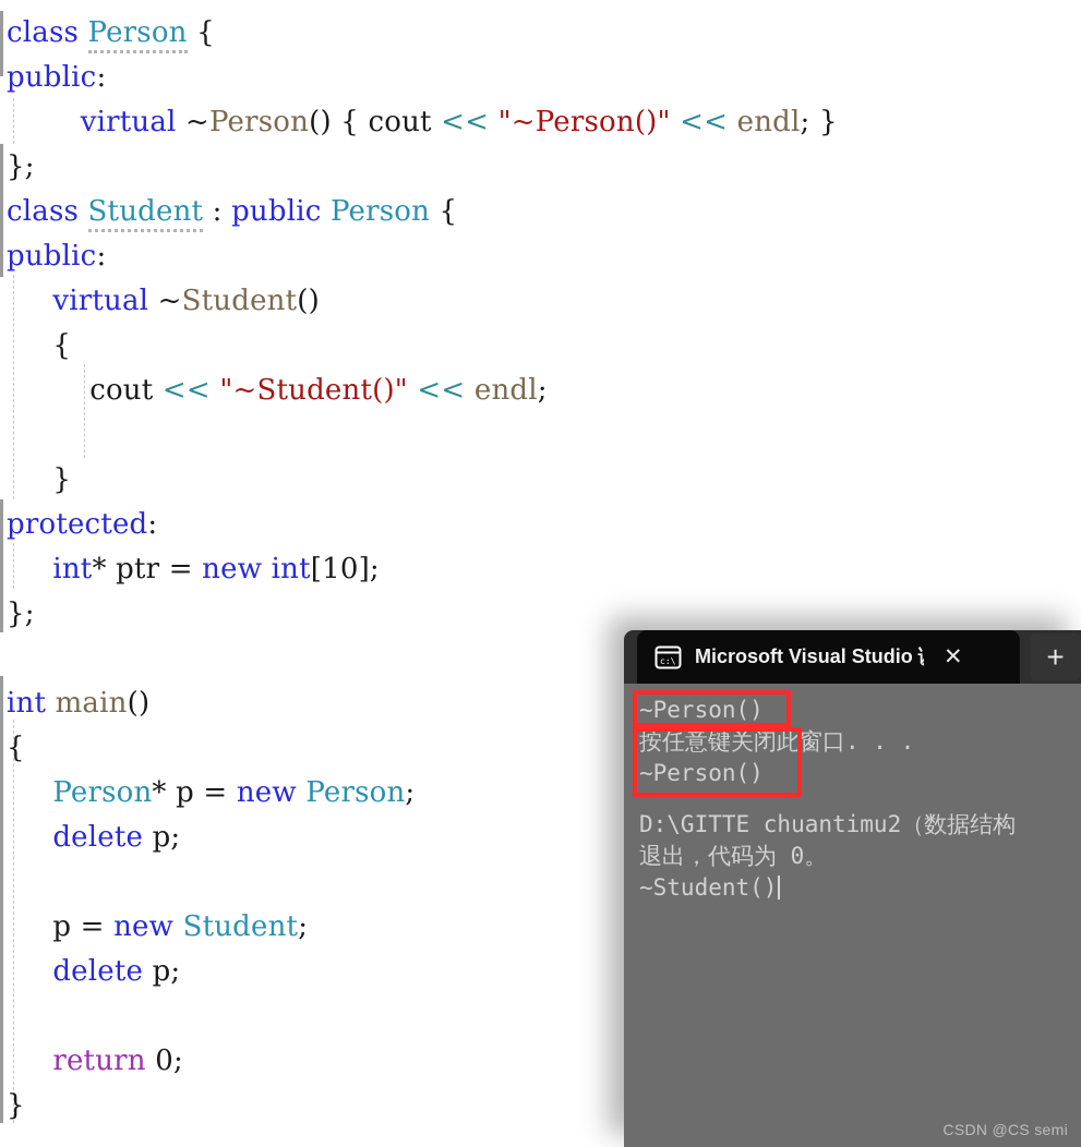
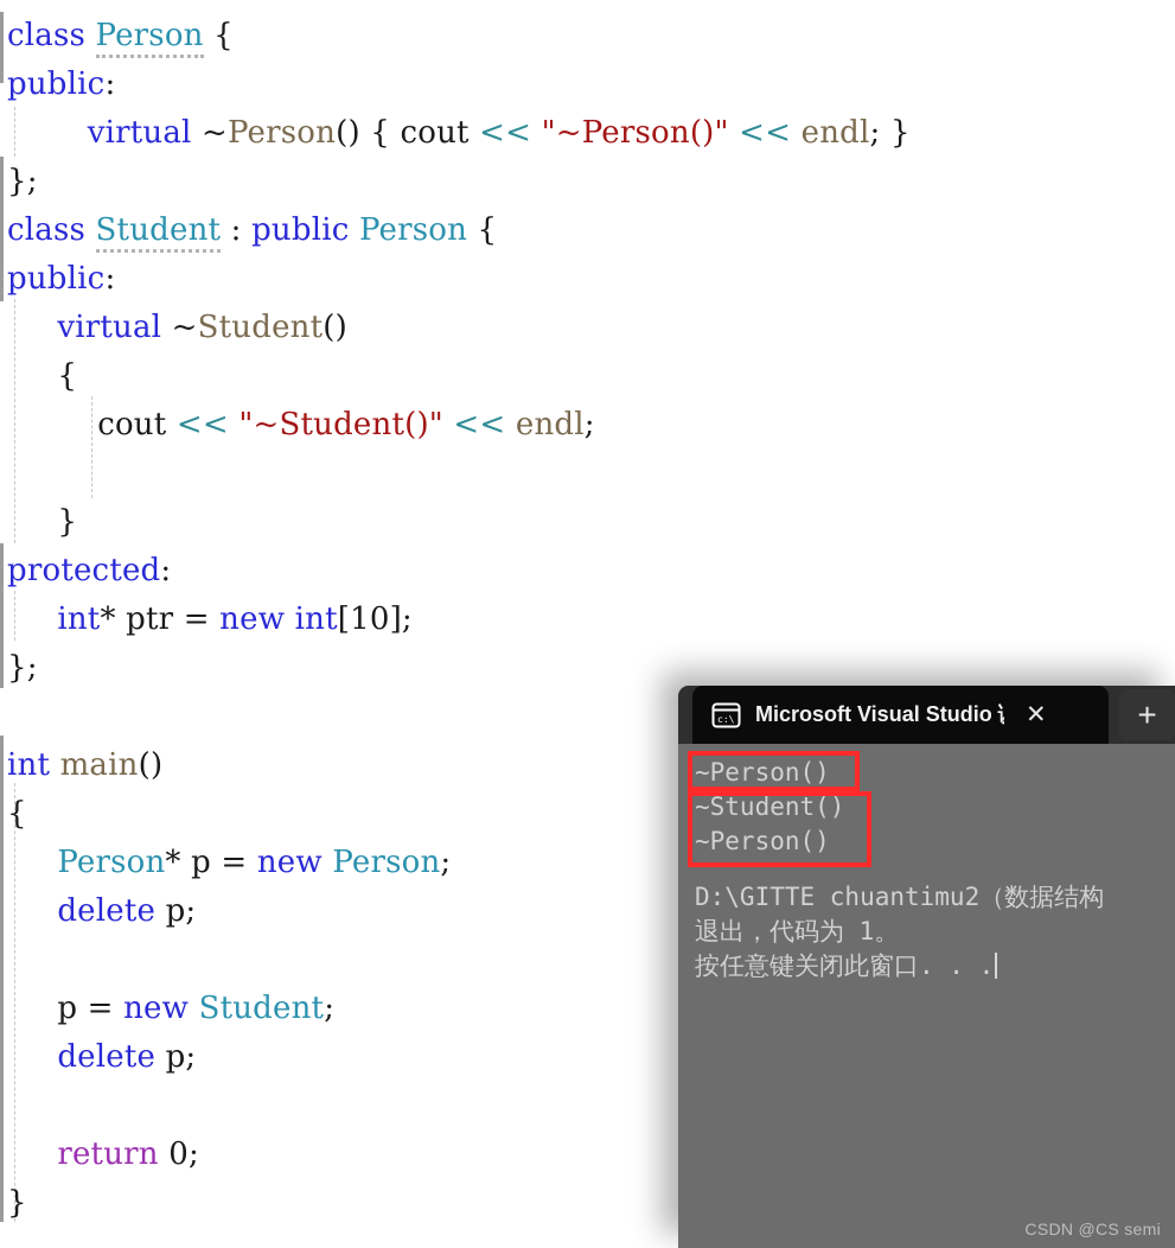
  class Person {
  public:
  virtual ~Person() { cout << "~Person()" << endl; }
  };
  class Student : public Person {
  public:
  virtual ~Student()
  {
  cout << "~Student()" << endl;
  }
  protected:
  int* ptr = new int[10];
  };
  int main()
  {
  Person* p = new Person;
  delete p;
  p = new Student;
  delete p;
  return 0;
  }
  c:\
  Microsoft Visual Studio
  ✕
  +
  ~Person()
- 按任意键关闭此窗口. . .
+ ~Student()
  ~Person()
  D:\GITTE chuantimu2（数据结构
- 退出，代码为 0。
+ 退出，代码为 1。
- ~Student()
+ 按任意键关闭此窗口. . .
  CSDN @CS semi
